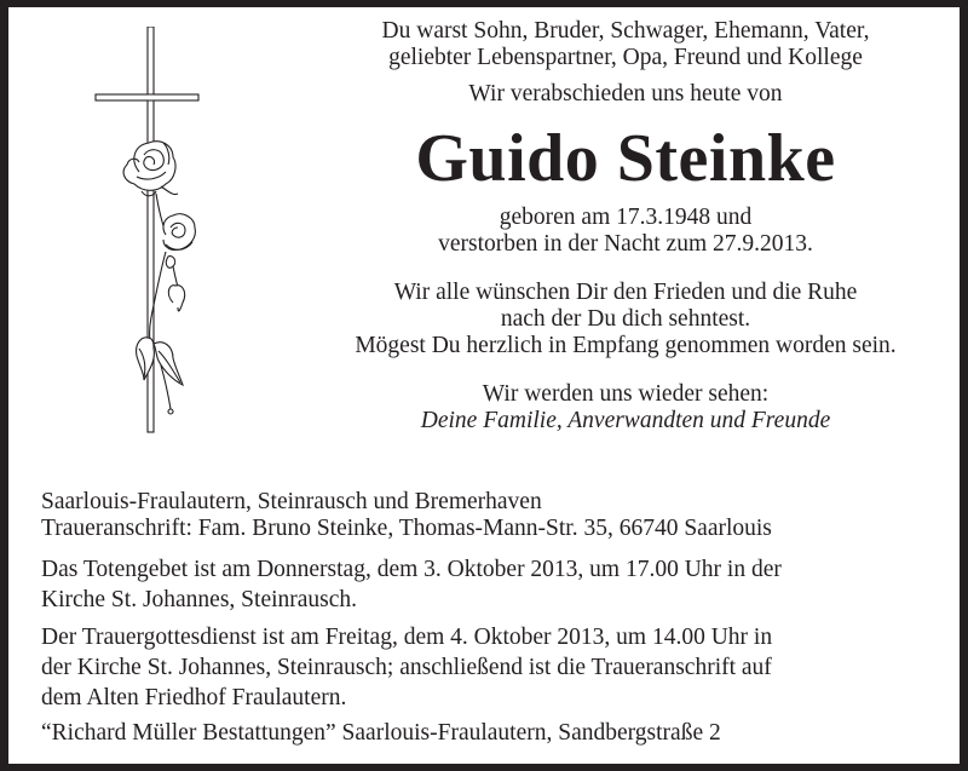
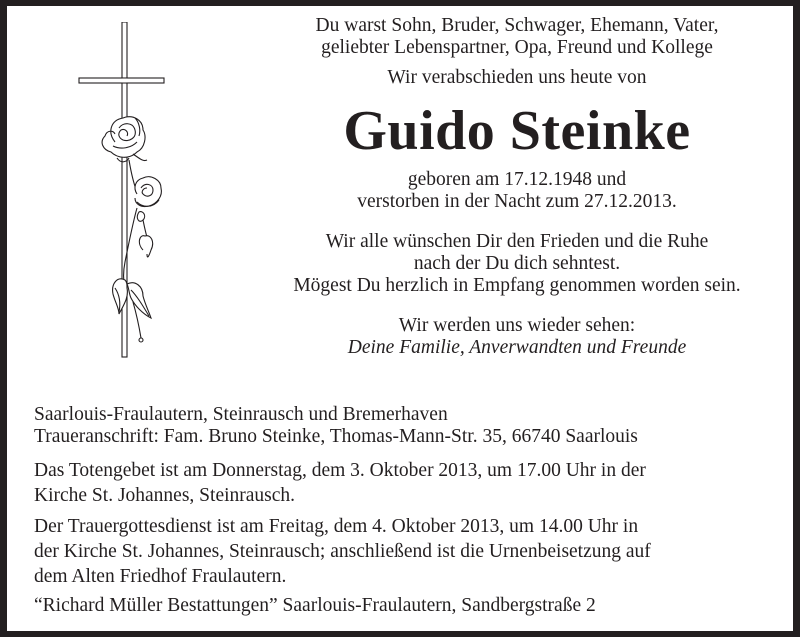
  Du warst Sohn, Bruder, Schwager, Ehemann, Vater,
  geliebter Lebenspartner, Opa, Freund und Kollege
  Wir verabschieden uns heute von
  Guido Steinke
- geboren am 17.3.1948 und
+ geboren am 17.12.1948 und
- verstorben in der Nacht zum 27.9.2013.
+ verstorben in der Nacht zum 27.12.2013.
  Wir alle wünschen Dir den Frieden und die Ruhe
  nach der Du dich sehntest.
  Mögest Du herzlich in Empfang genommen worden sein.
  Wir werden uns wieder sehen:
  Deine Familie, Anverwandten und Freunde
  Saarlouis-Fraulautern, Steinrausch und Bremerhaven
  Traueranschrift: Fam. Bruno Steinke, Thomas-Mann-Str. 35, 66740 Saarlouis
  Das Totengebet ist am Donnerstag, dem 3. Oktober 2013, um 17.00 Uhr in der
  Kirche St. Johannes, Steinrausch.
  Der Trauergottesdienst ist am Freitag, dem 4. Oktober 2013, um 14.00 Uhr in
- der Kirche St. Johannes, Steinrausch; anschließend ist die Traueranschrift auf
+ der Kirche St. Johannes, Steinrausch; anschließend ist die Urnenbeisetzung auf
  dem Alten Friedhof Fraulautern.
  “Richard Müller Bestattungen” Saarlouis-Fraulautern, Sandbergstraße 2
